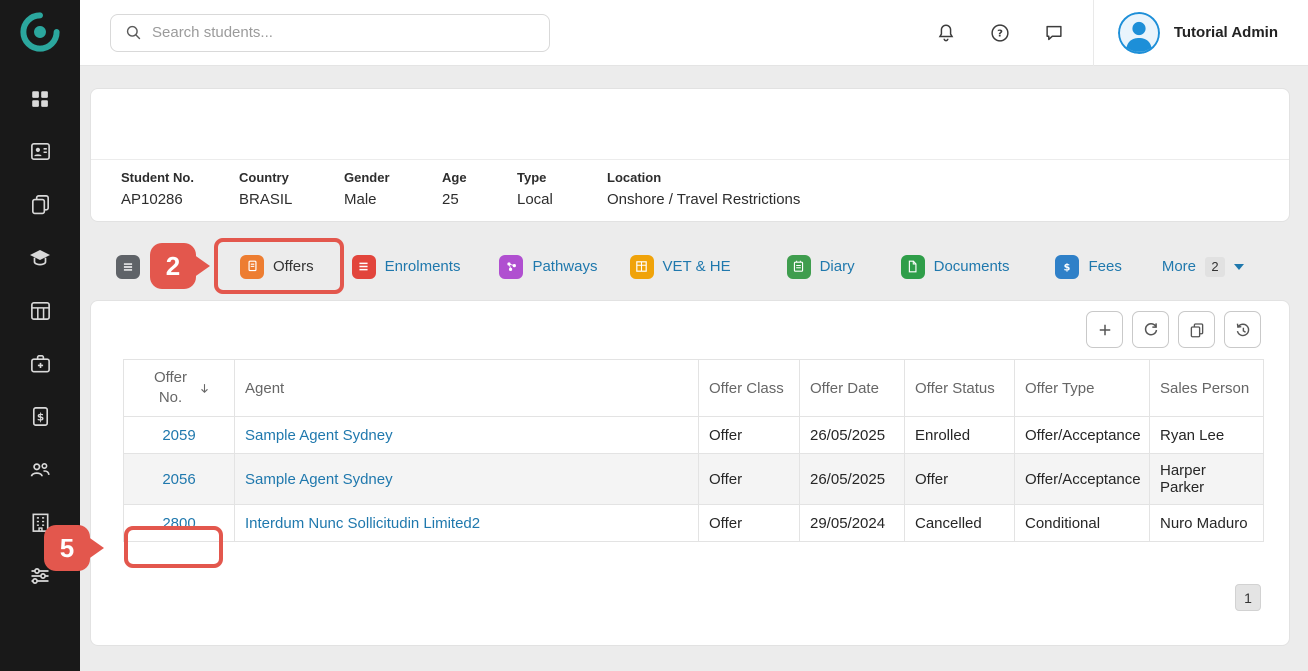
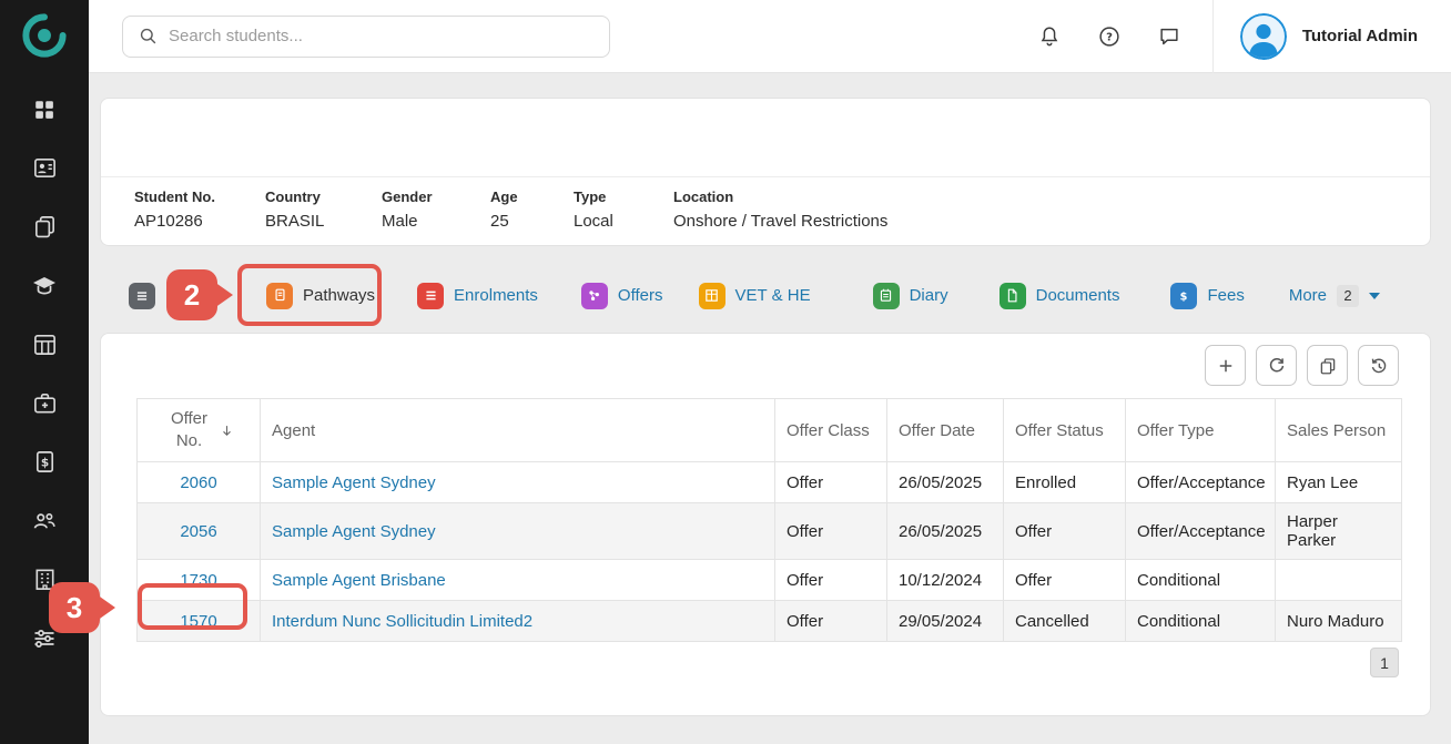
  $
  Search students...
  ?
  Tutorial Admin
  Student No.
  AP10286
  Country
  BRASIL
  Gender
  Male
  Age
  25
  Type
  Local
  Location
  Onshore / Travel Restrictions
- Offers
+ Pathways
  Enrolments
- Pathways
+ Offers
  VET & HE
  Diary
  Documents
  $
  Fees
  More
  2
  Offer No.	Agent	Offer Class	Offer Date	Offer Status	Offer Type	Sales Person
- 2059	Sample Agent Sydney	Offer	26/05/2025	Enrolled	Offer/Acceptance	Ryan Lee
+ 2060	Sample Agent Sydney	Offer	26/05/2025	Enrolled	Offer/Acceptance	Ryan Lee
  2056	Sample Agent Sydney	Offer	26/05/2025	Offer	Offer/Acceptance	Harper Parker
+ 1730	Sample Agent Brisbane	Offer	10/12/2024	Offer	Conditional
- 2800	Interdum Nunc Sollicitudin Limited2	Offer	29/05/2024	Cancelled	Conditional	Nuro Maduro
+ 1570	Interdum Nunc Sollicitudin Limited2	Offer	29/05/2024	Cancelled	Conditional	Nuro Maduro
  1
  2
- 5
+ 3
